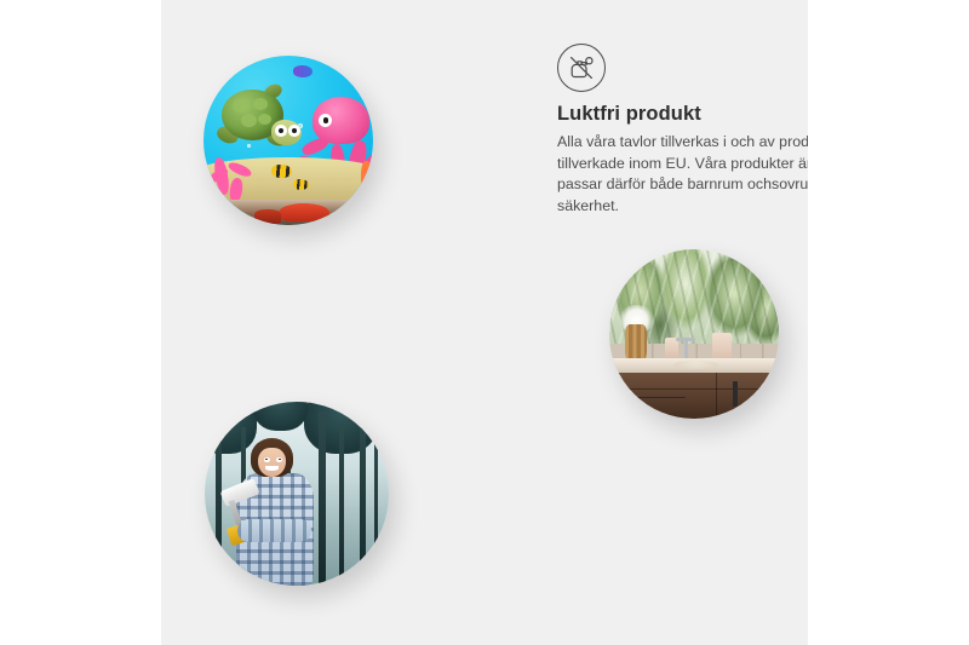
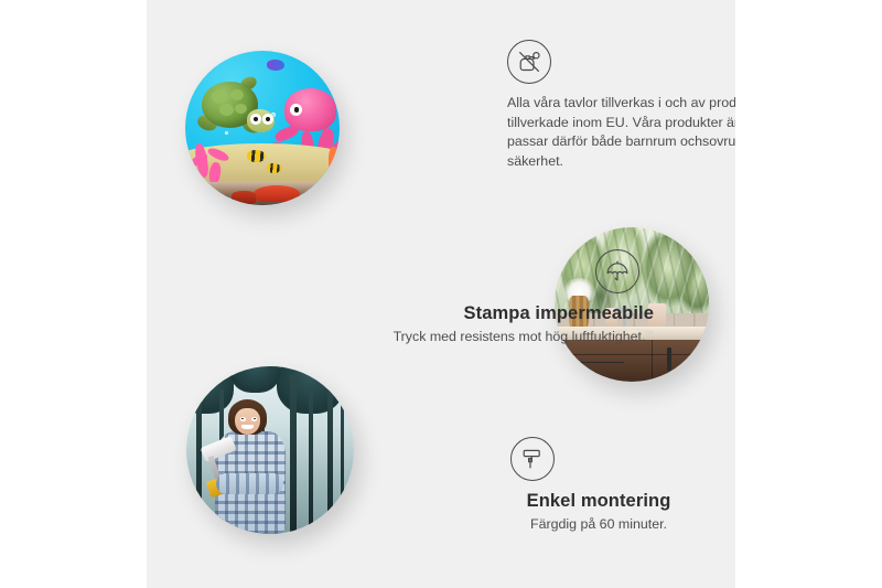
- Luktfri produkt
  Alla våra tavlor tillverkas i och av prod tillverkade inom EU. Våra produkter ä passar därför både barnrum ochsovru säkerhet.
+ Stampa impermeabile
+ Tryck med resistens mot hög luftfuktighet.
+ Enkel montering
+ Färgdig på 60 minuter.
